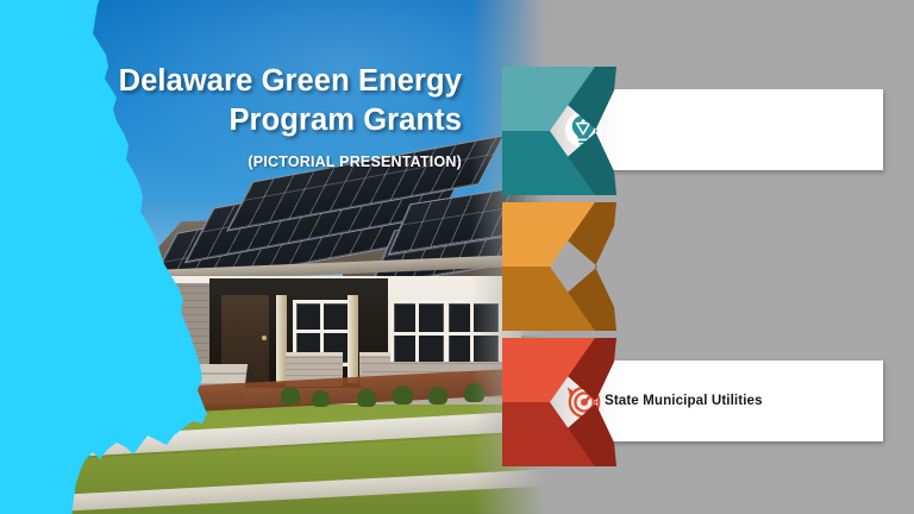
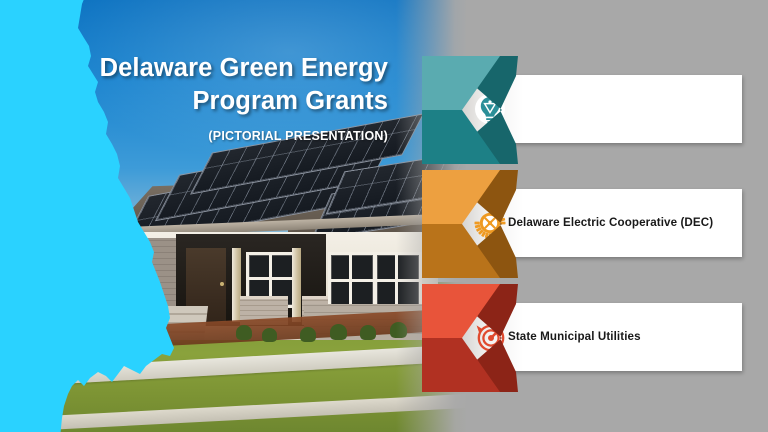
  Delaware Green Energy
  Program Grants
  (PICTORIAL PRESENTATION)
+ Delaware Electric Cooperative (DEC)
  State Municipal Utilities
